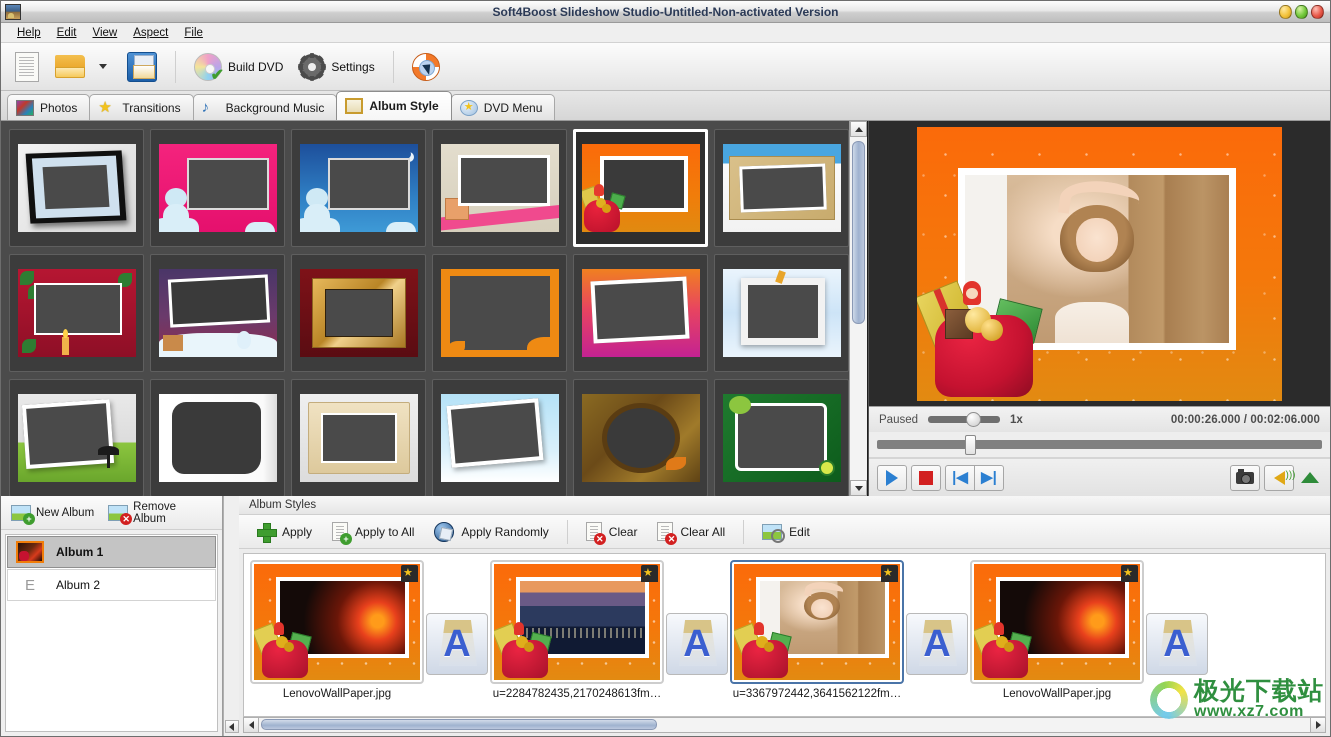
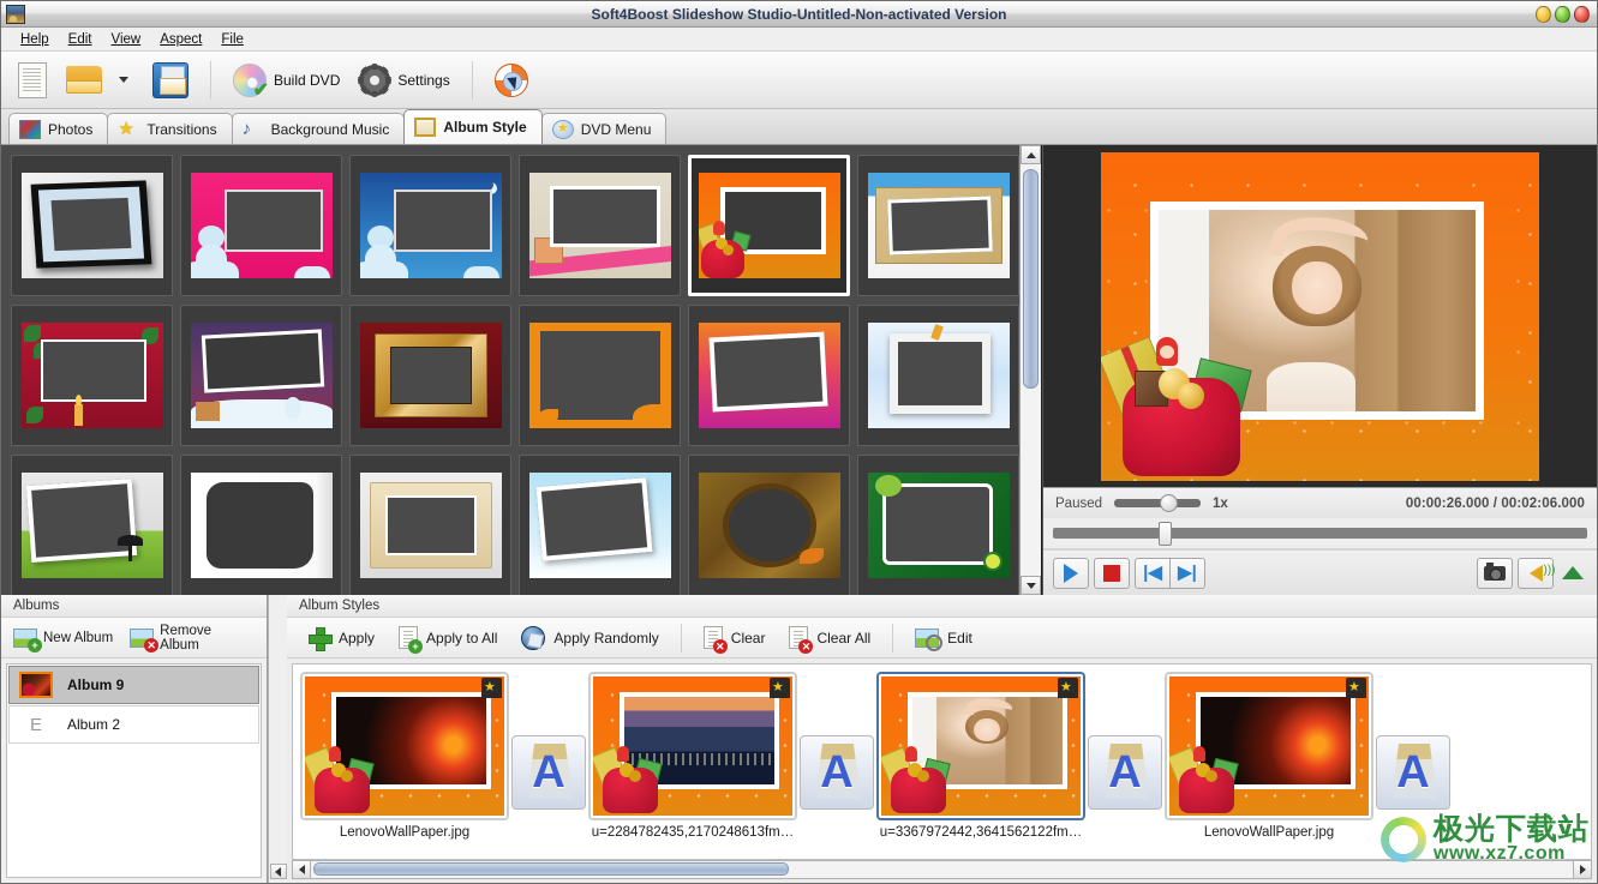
  Soft4Boost Slideshow Studio-Untitled-Non-activated Version
  Help
  Edit
  View
  Aspect
  File
  Build DVD
  Settings
  Photos
  ★
  Transitions
  ♪
  Background Music
  Album Style
  DVD Menu
  Paused
  1x
  00:00:26.000 / 00:02:06.000
  |◀
  ▶|
+ Albums
  +
  New Album
  ✕
  Remove Album
- Album 1
+ Album 9
  E
  Album 2
  Album Styles
  Apply
  +
  Apply to All
  Apply Randomly
  ✕
  Clear
  ✕
  Clear All
  Edit
  LenovoWallPaper.jpg
  A
  u=2284782435,2170248613fm…
  A
  u=3367972442,3641562122fm…
  A
  LenovoWallPaper.jpg
  A
  极光下载站
  www.xz7.com
